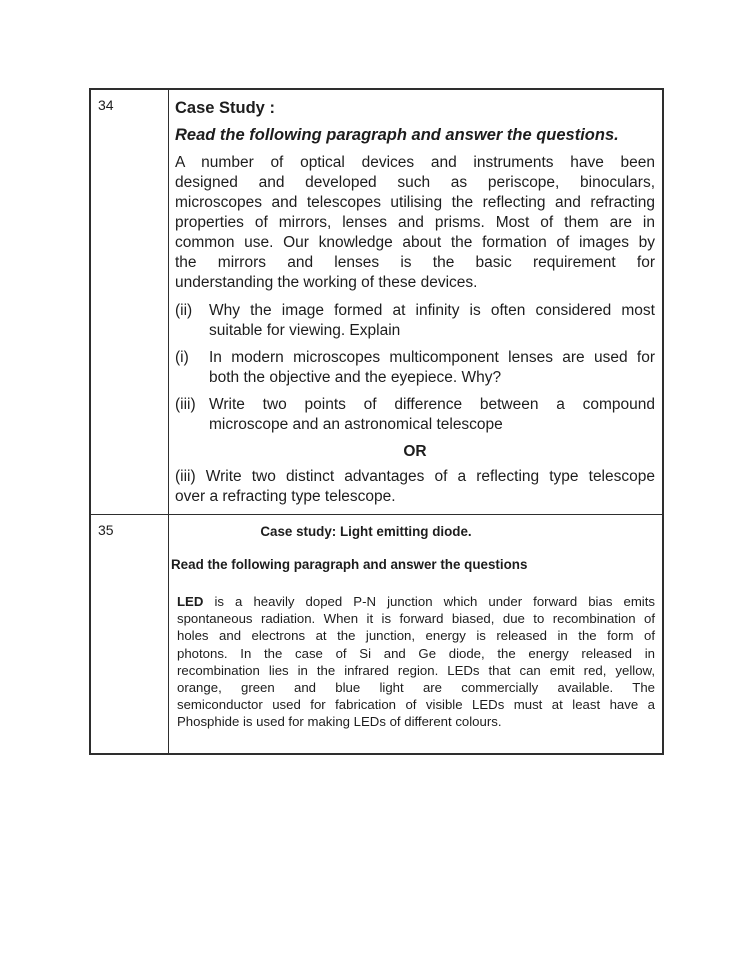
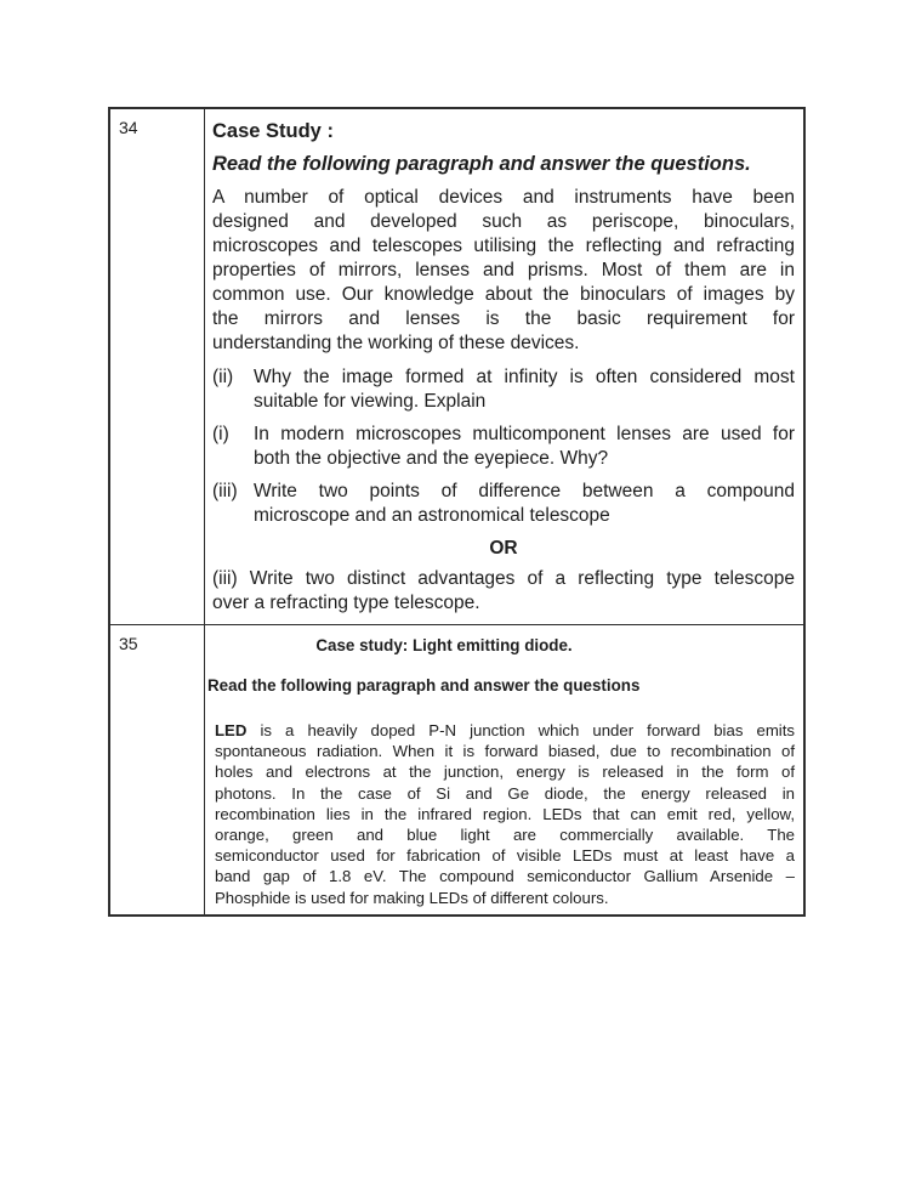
  34
  Case Study :
  Read the following paragraph and answer the questions.
  A number of optical devices and instruments have been
  designed and developed such as periscope, binoculars,
  microscopes and telescopes utilising the reflecting and refracting
  properties of mirrors, lenses and prisms. Most of them are in
- common use. Our knowledge about the formation of images by
+ common use. Our knowledge about the binoculars of images by
  the mirrors and lenses is the basic requirement for
  understanding the working of these devices.
  (ii)
  Why the image formed at infinity is often considered most
  suitable for viewing. Explain
  (i)
  In modern microscopes multicomponent lenses are used for
  both the objective and the eyepiece. Why?
  (iii)
  Write two points of difference between a compound
  microscope and an astronomical telescope
  OR
  (iii) Write two distinct advantages of a reflecting type telescope
  over a refracting type telescope.
  35
  Case study: Light emitting diode.
  Read the following paragraph and answer the questions
  LED is a heavily doped P-N junction which under forward bias emits
  spontaneous radiation. When it is forward biased, due to recombination of
  holes and electrons at the junction, energy is released in the form of
  photons. In the case of Si and Ge diode, the energy released in
  recombination lies in the infrared region. LEDs that can emit red, yellow,
  orange, green and blue light are commercially available. The
  semiconductor used for fabrication of visible LEDs must at least have a
+ band gap of 1.8 eV. The compound semiconductor Gallium Arsenide –
  Phosphide is used for making LEDs of different colours.
